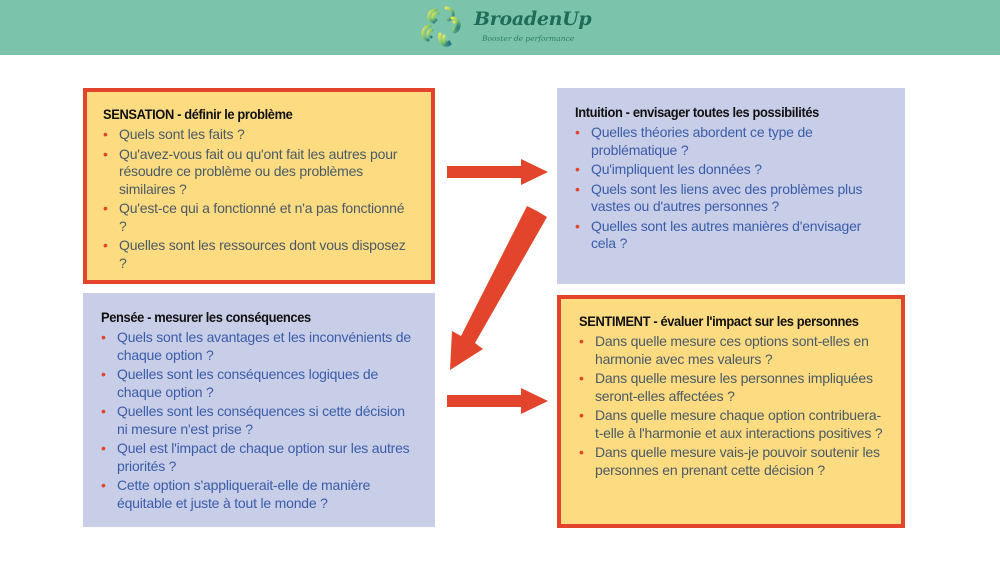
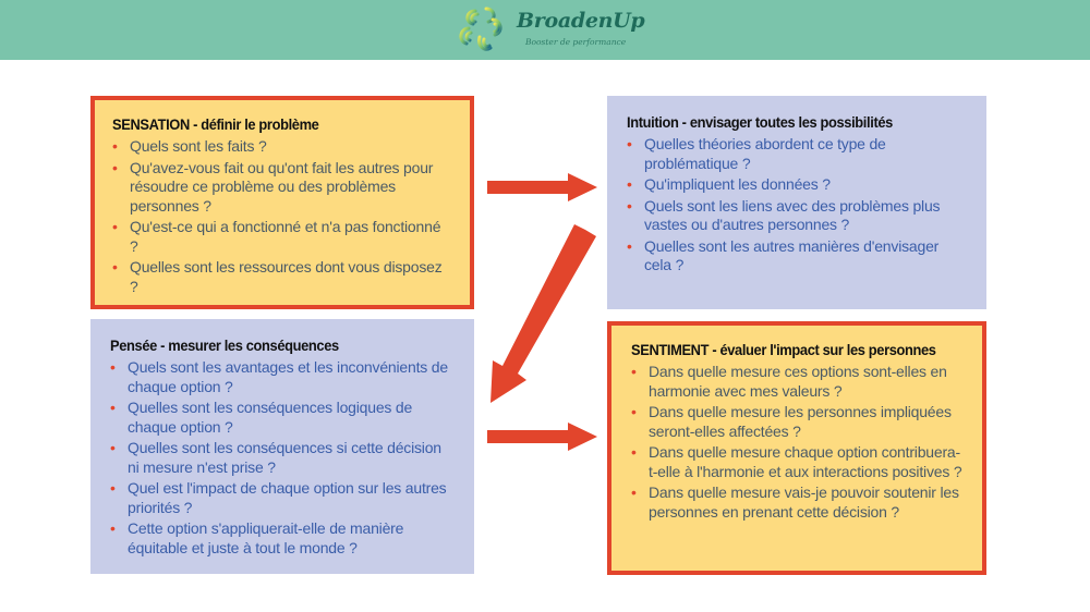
  BroadenUp
  Booster de performance
  SENSATION - définir le problème
  •
  Quels sont les faits ?
  •
- Qu'avez-vous fait ou qu'ont fait les autres pour résoudre ce problème ou des problèmes similaires ?
+ Qu'avez-vous fait ou qu'ont fait les autres pour résoudre ce problème ou des problèmes personnes ?
  •
  Qu'est-ce qui a fonctionné et n'a pas fonctionné ?
  •
  Quelles sont les ressources dont vous disposez ?
  Intuition - envisager toutes les possibilités
  •
  Quelles théories abordent ce type de problématique ?
  •
  Qu'impliquent les données ?
  •
  Quels sont les liens avec des problèmes plus vastes ou d'autres personnes ?
  •
  Quelles sont les autres manières d'envisager cela ?
  Pensée - mesurer les conséquences
  •
  Quels sont les avantages et les inconvénients de chaque option ?
  •
  Quelles sont les conséquences logiques de chaque option ?
  •
  Quelles sont les conséquences si cette décision ni mesure n'est prise ?
  •
  Quel est l'impact de chaque option sur les autres priorités ?
  •
  Cette option s'appliquerait-elle de manière équitable et juste à tout le monde ?
  SENTIMENT - évaluer l'impact sur les personnes
  •
  Dans quelle mesure ces options sont-elles en harmonie avec mes valeurs ?
  •
  Dans quelle mesure les personnes impliquées seront-elles affectées ?
  •
  Dans quelle mesure chaque option contribuera-t-elle à l'harmonie et aux interactions positives ?
  •
  Dans quelle mesure vais-je pouvoir soutenir les personnes en prenant cette décision ?
